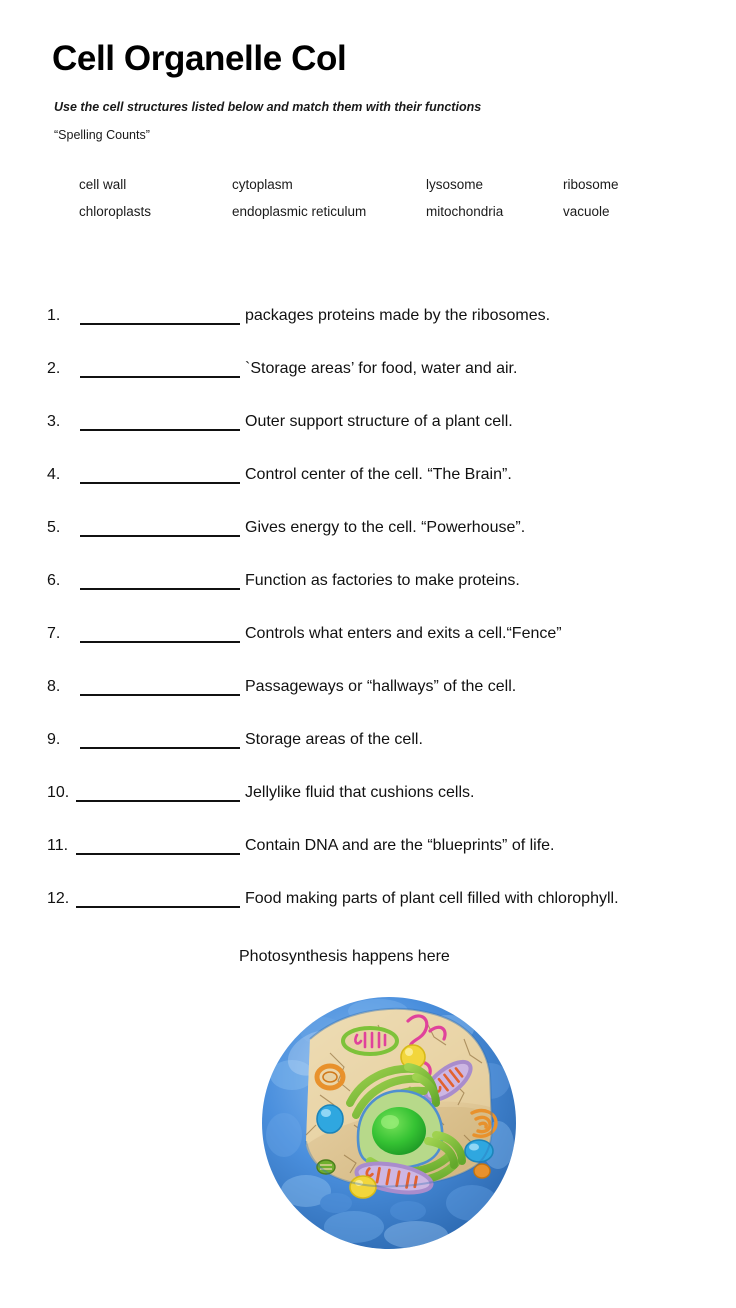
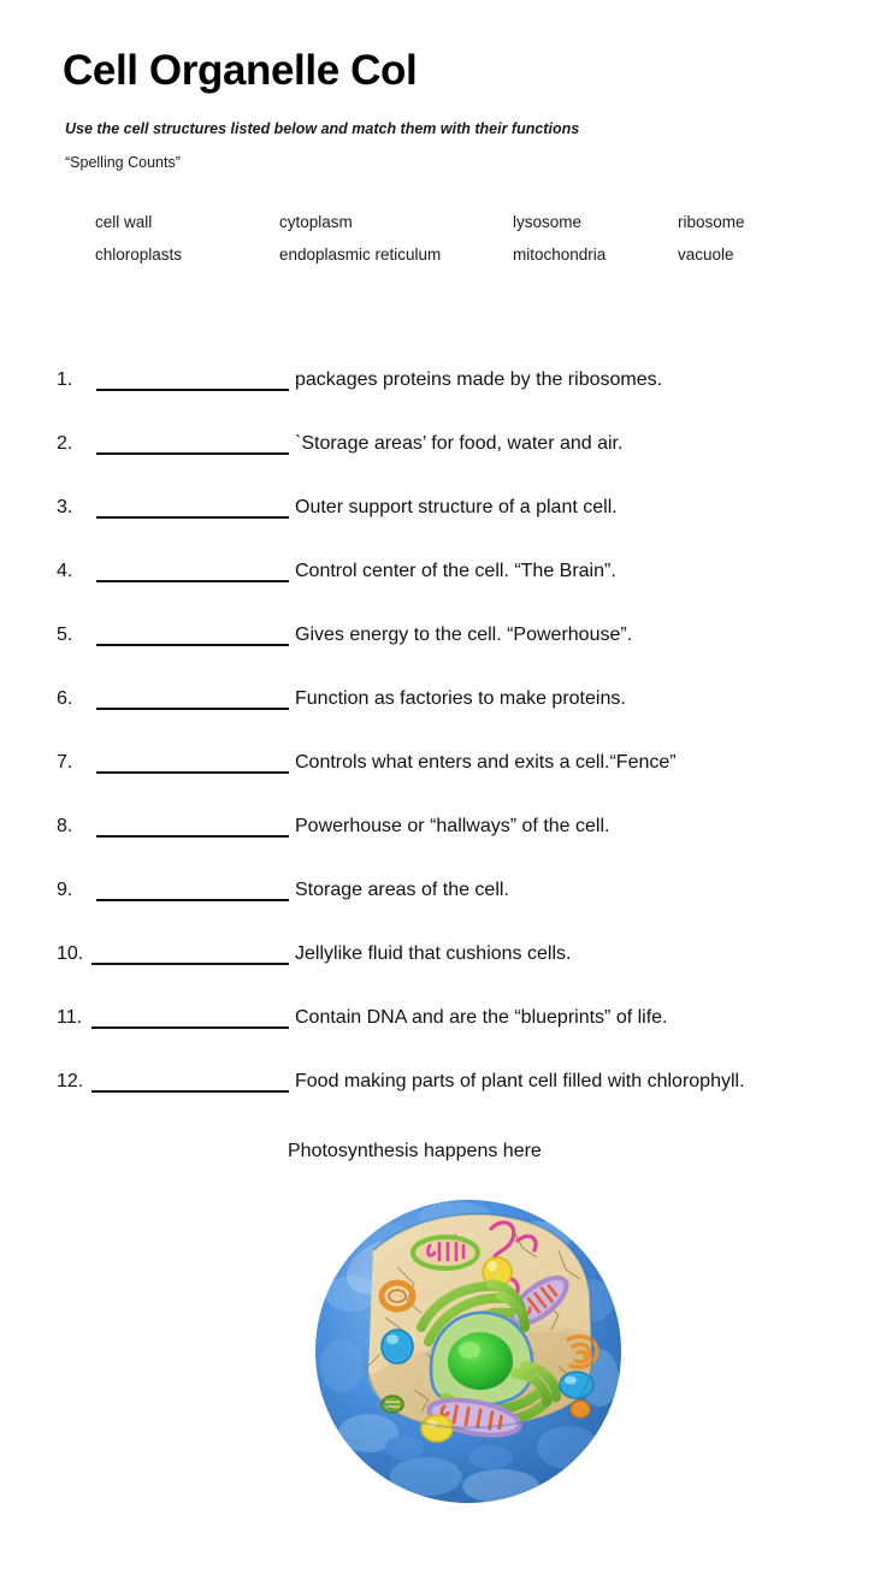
  Cell Organelle Col
  Use the cell structures listed below and match them with their functions
  “Spelling Counts”
  cell wall
  cytoplasm
  lysosome
  ribosome
  chloroplasts
  endoplasmic reticulum
  mitochondria
  vacuole
  1.
  packages proteins made by the ribosomes.
  2.
  `Storage areas’ for food, water and air.
  3.
  Outer support structure of a plant cell.
  4.
  Control center of the cell. “The Brain”.
  5.
  Gives energy to the cell. “Powerhouse”.
  6.
  Function as factories to make proteins.
  7.
  Controls what enters and exits a cell.“Fence”
  8.
- Passageways or “hallways” of the cell.
+ Powerhouse or “hallways” of the cell.
  9.
  Storage areas of the cell.
  10.
  Jellylike fluid that cushions cells.
  11.
  Contain DNA and are the “blueprints” of life.
  12.
  Food making parts of plant cell filled with chlorophyll.
  Photosynthesis happens here
